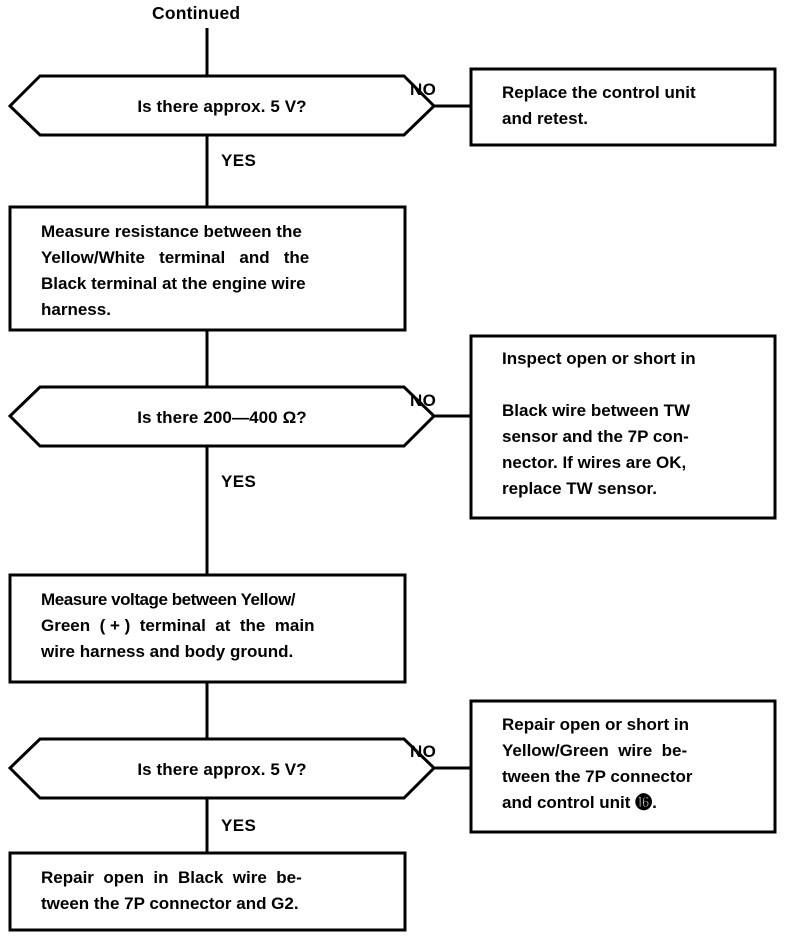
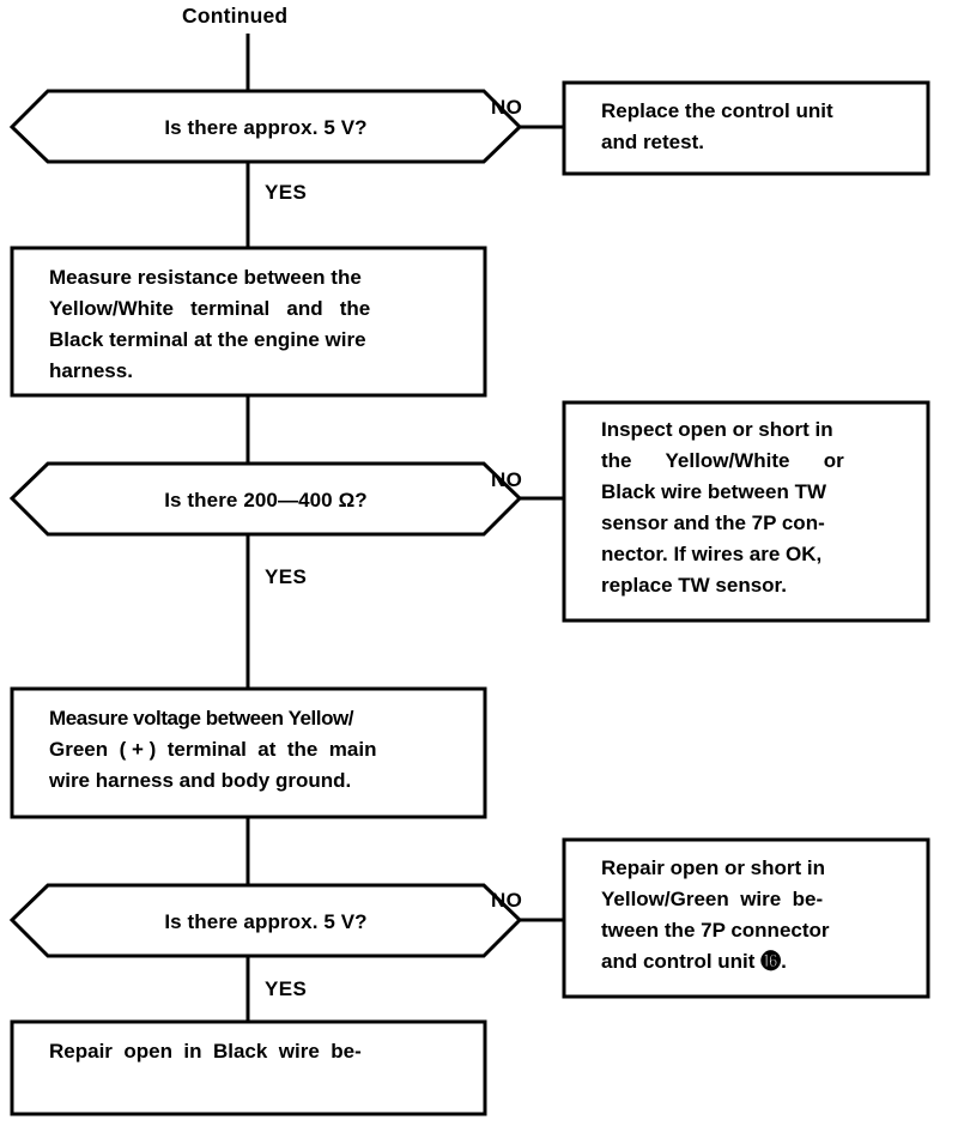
  Continued
  Is there approx. 5 V?
  NO
  YES
  Replace the control unit
  and retest.
  Measure resistance between the
  Yellow/White terminal and the
  Black terminal at the engine wire
  harness.
  Is there 200—400 Ω?
  NO
  YES
  Inspect open or short in
+ the Yellow/White or
  Black wire between TW
  sensor and the 7P con-
  nector. If wires are OK,
  replace TW sensor.
  Measure voltage between Yellow/
  Green ( + ) terminal at the main
  wire harness and body ground.
  Is there approx. 5 V?
  NO
  YES
  Repair open or short in
  Yellow/Green wire be-
  tween the 7P connector
  and control unit ⓰.
  Repair open in Black wire be-
- tween the 7P connector and G2.
